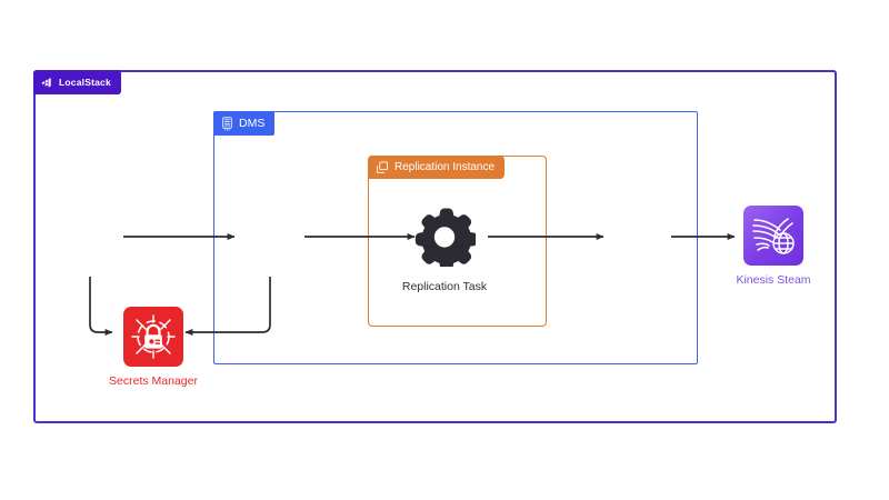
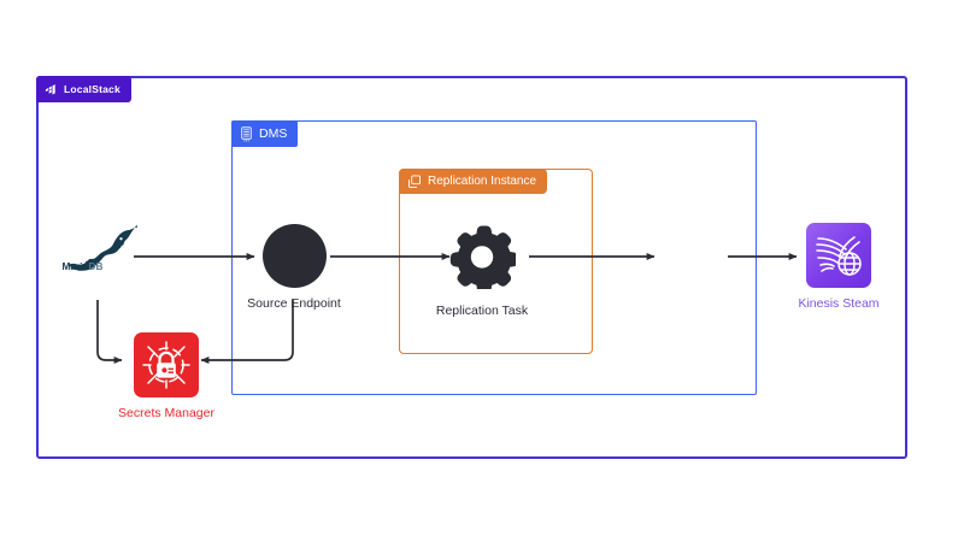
  LocalStack
  DMS
  Replication Instance
+ Maria
+ DB
+ Source Endpoint
  Replication Task
  Kinesis Steam
  Secrets Manager
